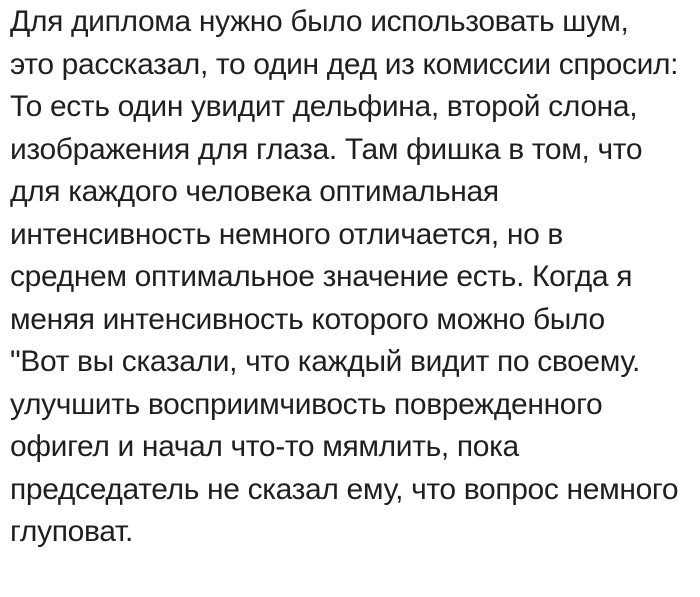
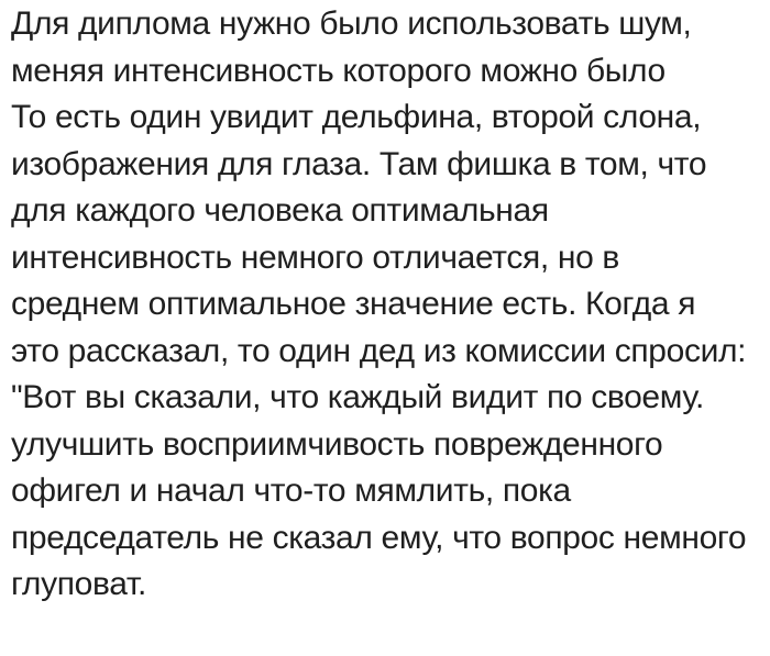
  Для диплома нужно было использовать шум,
- это рассказал, то один дед из комиссии спросил:
+ меняя интенсивность которого можно было
  То есть один увидит дельфина, второй слона,
  изображения для глаза. Там фишка в том, что
  для каждого человека оптимальная
  интенсивность немного отличается, но в
  среднем оптимальное значение есть. Когда я
- меняя интенсивность которого можно было
+ это рассказал, то один дед из комиссии спросил:
  "Вот вы сказали, что каждый видит по своему.
  улучшить восприимчивость поврежденного
  офигел и начал что-то мямлить, пока
  председатель не сказал ему, что вопрос немного
  глуповат.
